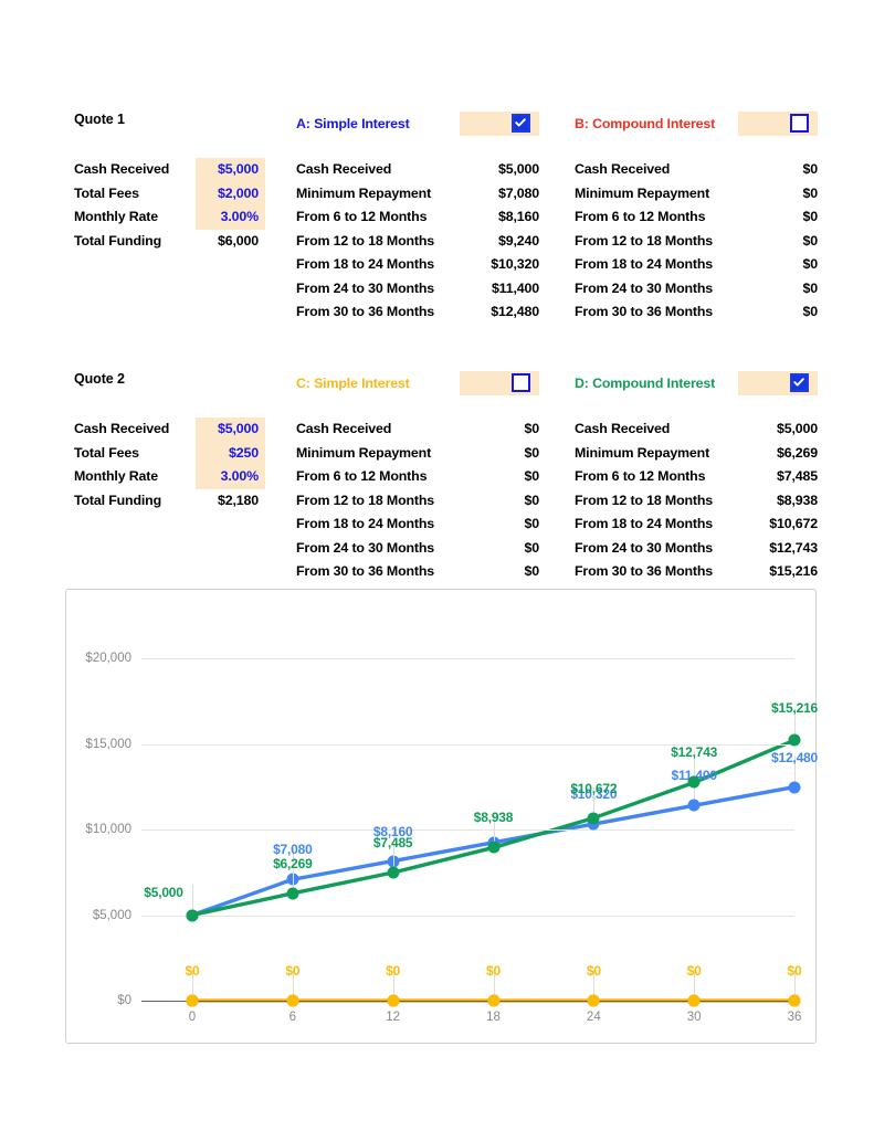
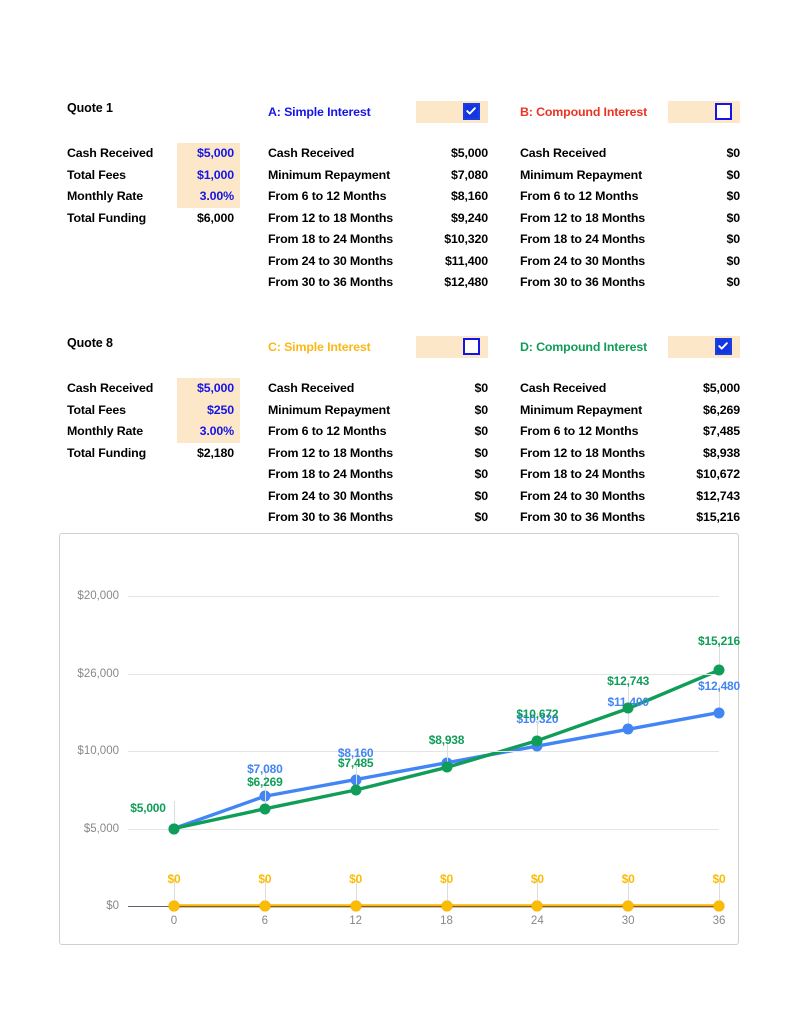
  Quote 1
  Cash Received
  $5,000
  Total Fees
- $2,000
+ $1,000
  Monthly Rate
  3.00%
  Total Funding
  $6,000
  A: Simple Interest
  Cash Received
  $5,000
  Minimum Repayment
  $7,080
  From 6 to 12 Months
  $8,160
  From 12 to 18 Months
  $9,240
  From 18 to 24 Months
  $10,320
  From 24 to 30 Months
  $11,400
  From 30 to 36 Months
  $12,480
  B: Compound Interest
  Cash Received
  $0
  Minimum Repayment
  $0
  From 6 to 12 Months
  $0
  From 12 to 18 Months
  $0
  From 18 to 24 Months
  $0
  From 24 to 30 Months
  $0
  From 30 to 36 Months
  $0
- Quote 2
+ Quote 8
  Cash Received
  $5,000
  Total Fees
  $250
  Monthly Rate
  3.00%
  Total Funding
  $2,180
  C: Simple Interest
  Cash Received
  $0
  Minimum Repayment
  $0
  From 6 to 12 Months
  $0
  From 12 to 18 Months
  $0
  From 18 to 24 Months
  $0
  From 24 to 30 Months
  $0
  From 30 to 36 Months
  $0
  D: Compound Interest
  Cash Received
  $5,000
  Minimum Repayment
  $6,269
  From 6 to 12 Months
  $7,485
  From 12 to 18 Months
  $8,938
  From 18 to 24 Months
  $10,672
  From 24 to 30 Months
  $12,743
  From 30 to 36 Months
  $15,216
  $0
  $5,000
  $10,000
- $15,000
+ $26,000
  $20,000
  0
  6
  12
  18
  24
  30
  36
  $0
  $0
  $0
  $0
  $0
  $0
  $0
  $7,080
  $8,160
  $10320
  $11400
  $12,480
  $5,000
  $6,269
  $7,485
  $8,938
  $10,672
  $12,743
  $15,216
